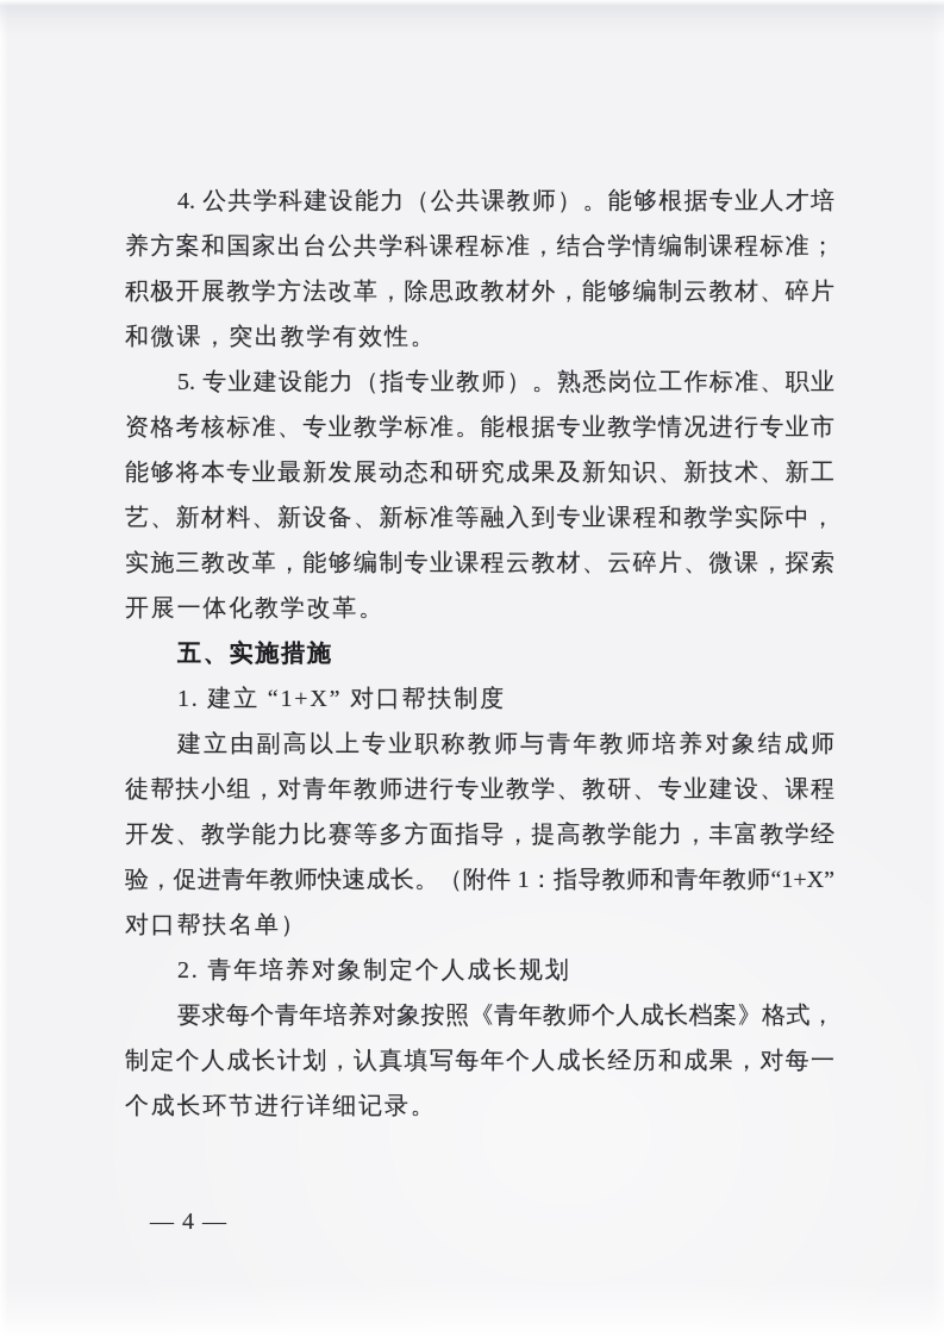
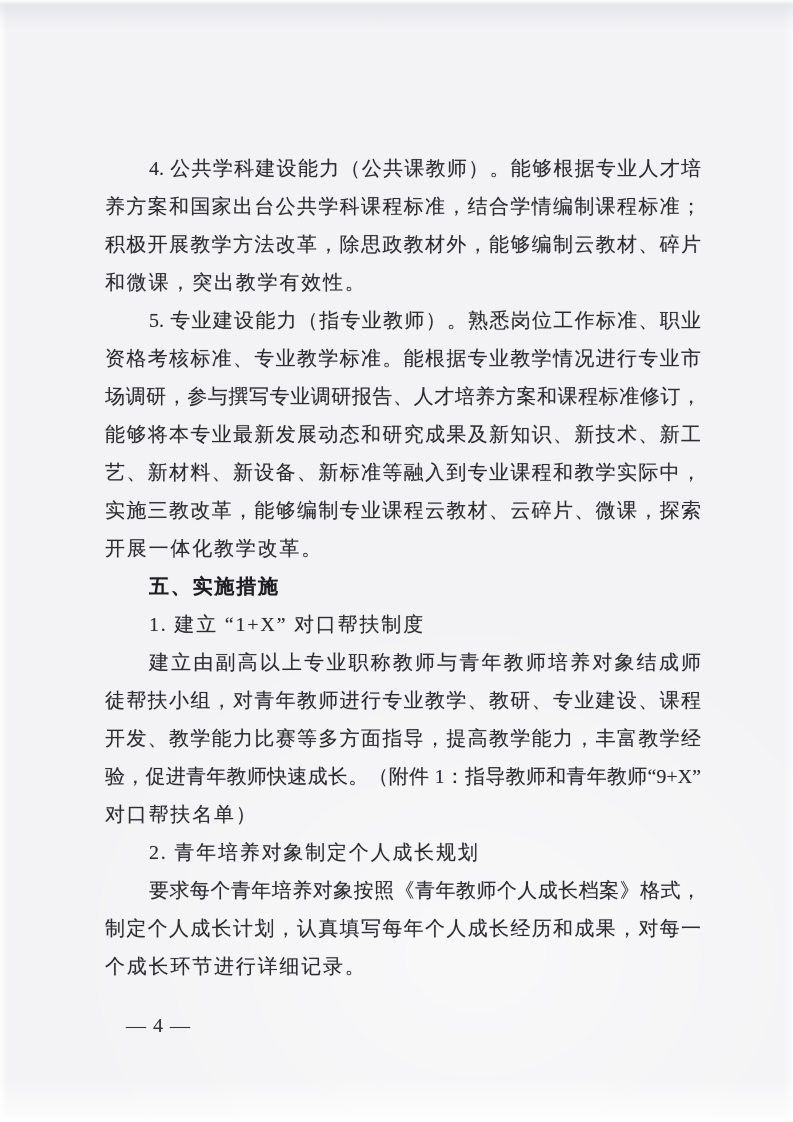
  4. 公共学科建设能力（公共课教师）。能够根据专业人才培
  养方案和国家出台公共学科课程标准，结合学情编制课程标准；
  积极开展教学方法改革，除思政教材外，能够编制云教材、碎片
  和微课，突出教学有效性。
  5. 专业建设能力（指专业教师）。熟悉岗位工作标准、职业
  资格考核标准、专业教学标准。能根据专业教学情况进行专业市
+ 场调研，参与撰写专业调研报告、人才培养方案和课程标准修订，
  能够将本专业最新发展动态和研究成果及新知识、新技术、新工
  艺、新材料、新设备、新标准等融入到专业课程和教学实际中，
  实施三教改革，能够编制专业课程云教材、云碎片、微课，探索
  开展一体化教学改革。
  五、实施措施
  1. 建立 “1+X” 对口帮扶制度
  建立由副高以上专业职称教师与青年教师培养对象结成师
  徒帮扶小组，对青年教师进行专业教学、教研、专业建设、课程
  开发、教学能力比赛等多方面指导，提高教学能力，丰富教学经
- 验，促进青年教师快速成长。（附件 1：指导教师和青年教师“1+X”
+ 验，促进青年教师快速成长。（附件 1：指导教师和青年教师“9+X”
  对口帮扶名单）
  2. 青年培养对象制定个人成长规划
  要求每个青年培养对象按照《青年教师个人成长档案》格式，
  制定个人成长计划，认真填写每年个人成长经历和成果，对每一
  个成长环节进行详细记录。
  — 4 —
